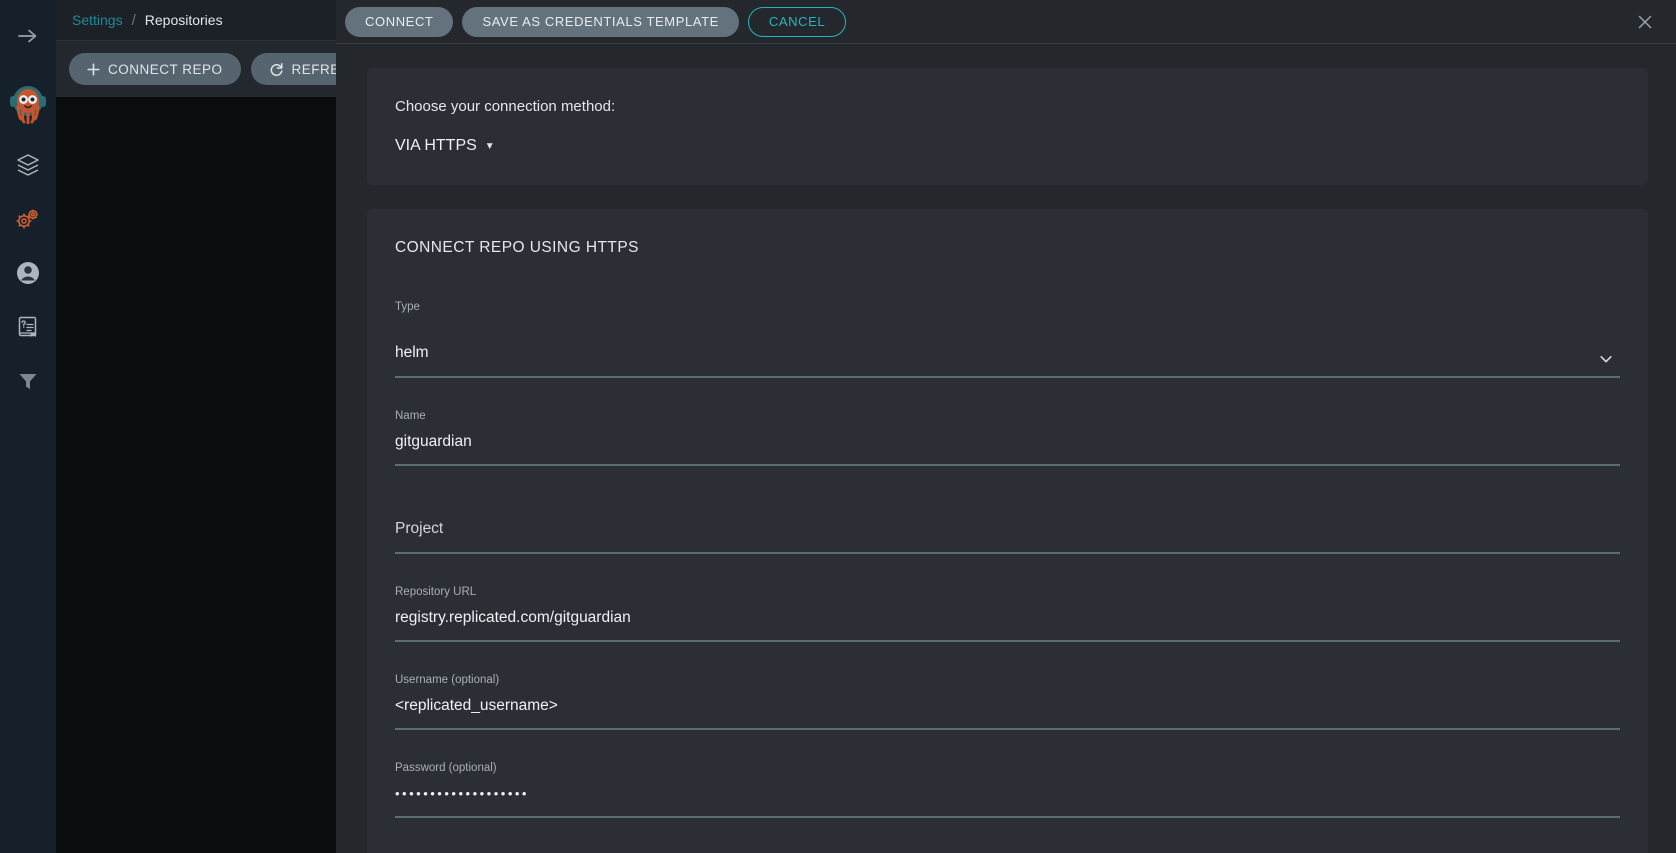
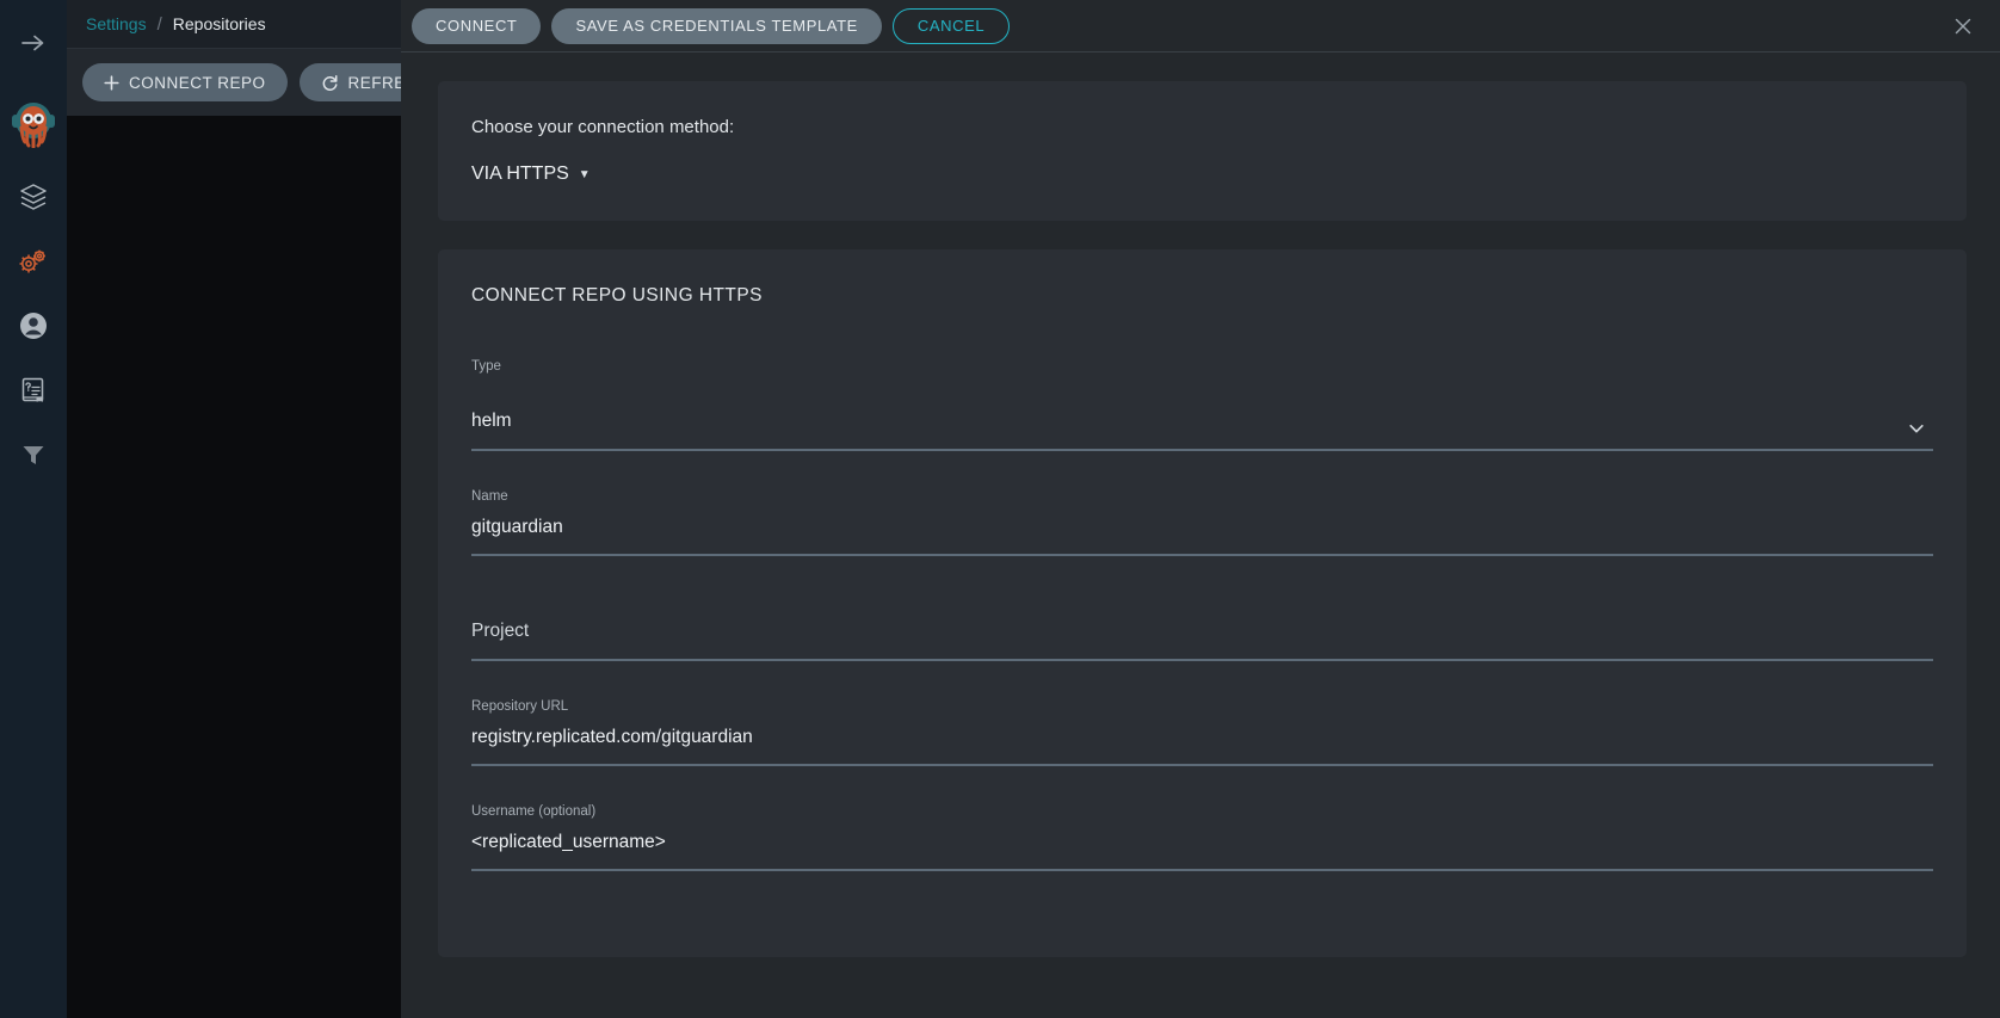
  Settings
  /
  Repositories
  CONNECT REPO
  CONNECT
  SAVE AS CREDENTIALS TEMPLATE
  CANCEL
  Choose your connection method:
  VIA HTTPS
  ▼
  CONNECT REPO USING HTTPS
  Type
  helm
  Name
  gitguardian
  Project
  Repository URL
  registry.replicated.com/gitguardian
  Username (optional)
  <replicated_username>
- Password (optional)
- •••••••••••••••••••
